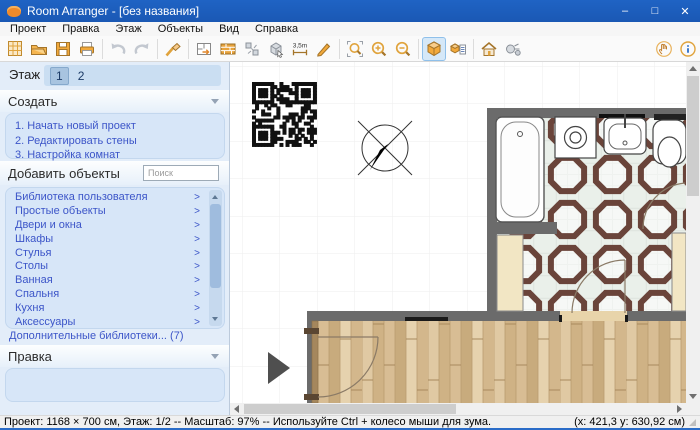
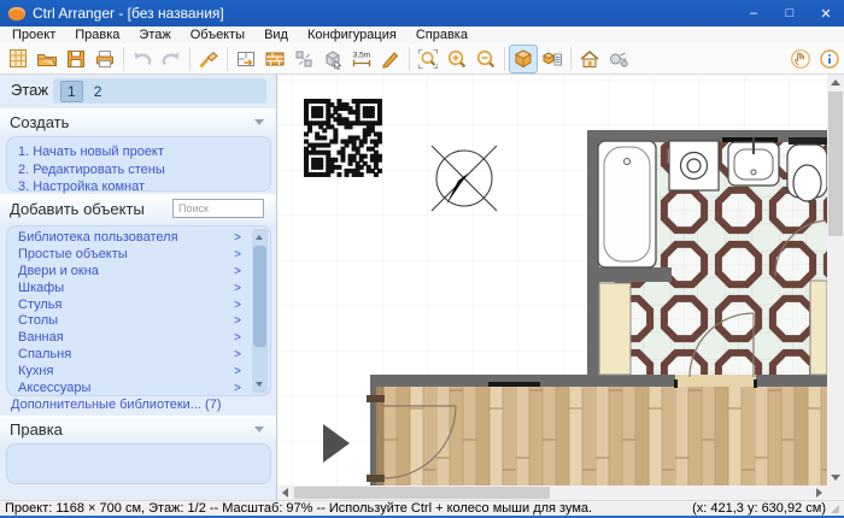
- Room Arranger - [без названия]
+ Ctrl Arranger - [без названия]
  –
  □
  ✕
  Проект
  Правка
  Этаж
  Объекты
  Вид
+ Конфигурация
  Справка
  Этаж
  1
  2
  Создать
  1. Начать новый проект
  2. Редактировать стены
  3. Настройка комнат
  Добавить объекты
  Поиск
  Библиотека пользователя
  >
  Простые объекты
  >
  Двери и окна
  >
  Шкафы
  >
  Стулья
  >
  Столы
  >
  Ванная
  >
  Спальня
  >
  Кухня
  >
  Аксессуары
  >
  Дополнительные библиотеки... (7)
  Правка
  Проект: 1168 × 700 см, Этаж: 1/2 -- Масштаб: 97% -- Используйте Ctrl + колесо мыши для зума.
  (x: 421,3 y: 630,92 см)
